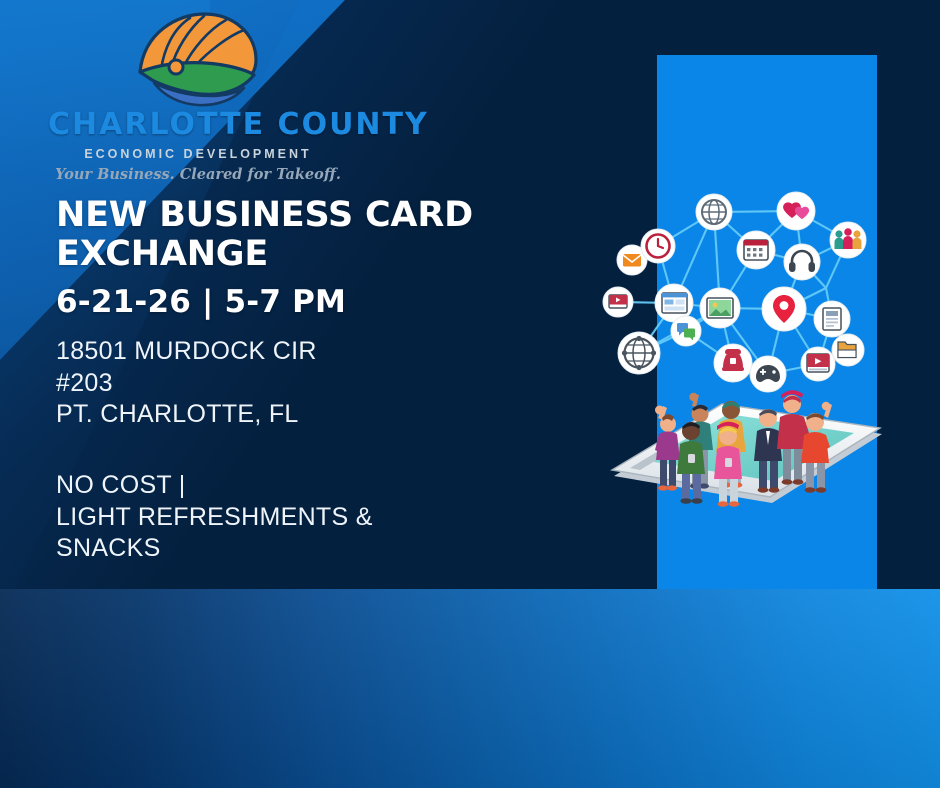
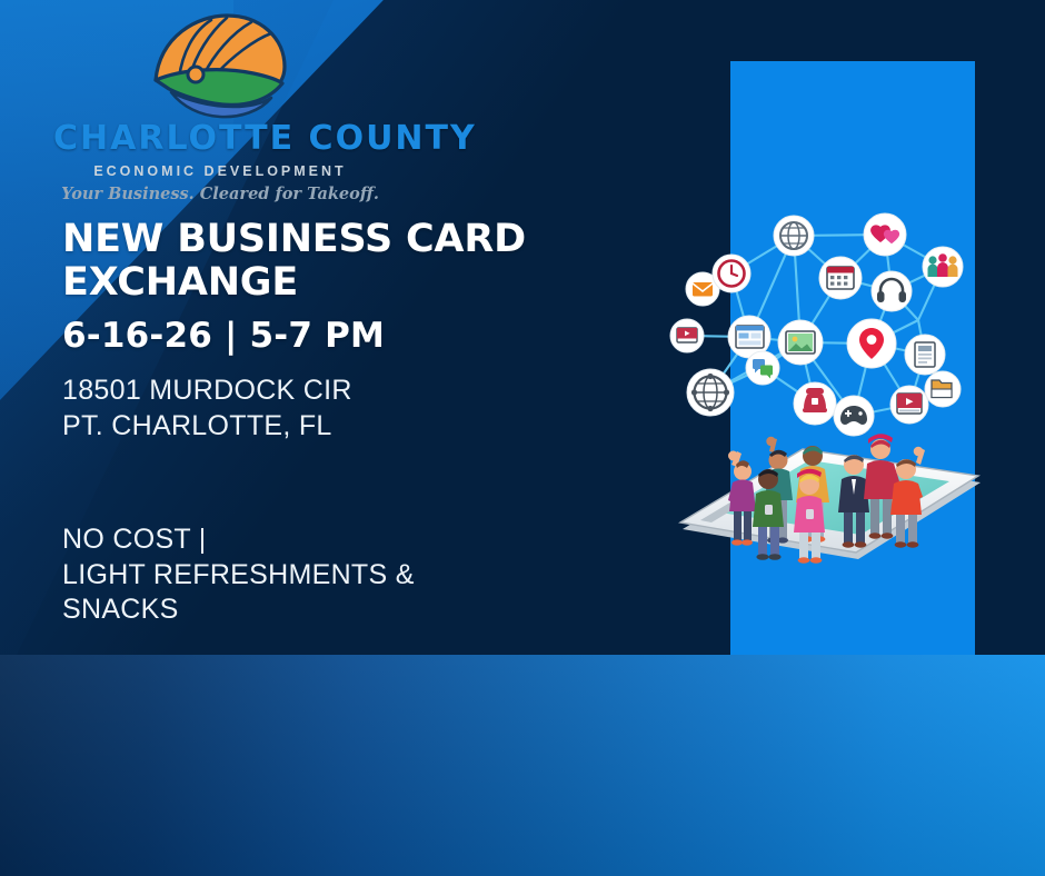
  CHARLOTTE COUNTY
  ECONOMIC DEVELOPMENT
  Your Business. Cleared for Takeoff.
  NEW BUSINESS CARD EXCHANGE
- 6-21-26 | 5-7 PM
+ 6-16-26 | 5-7 PM
  18501 MURDOCK CIR
- #203
  PT. CHARLOTTE, FL
  NO COST |
  LIGHT REFRESHMENTS &
  SNACKS
